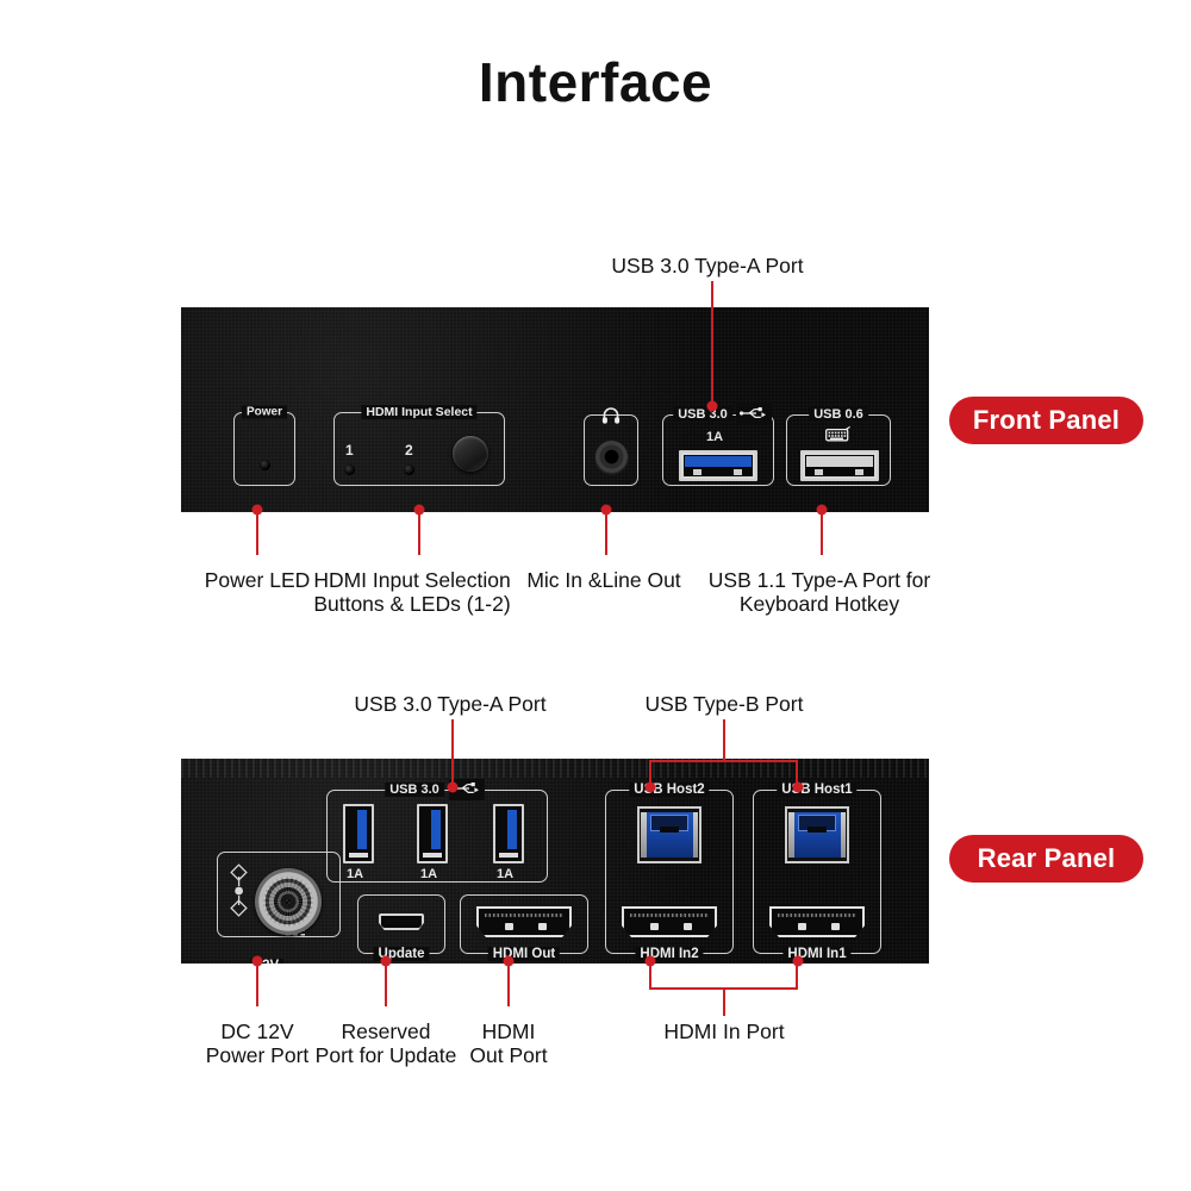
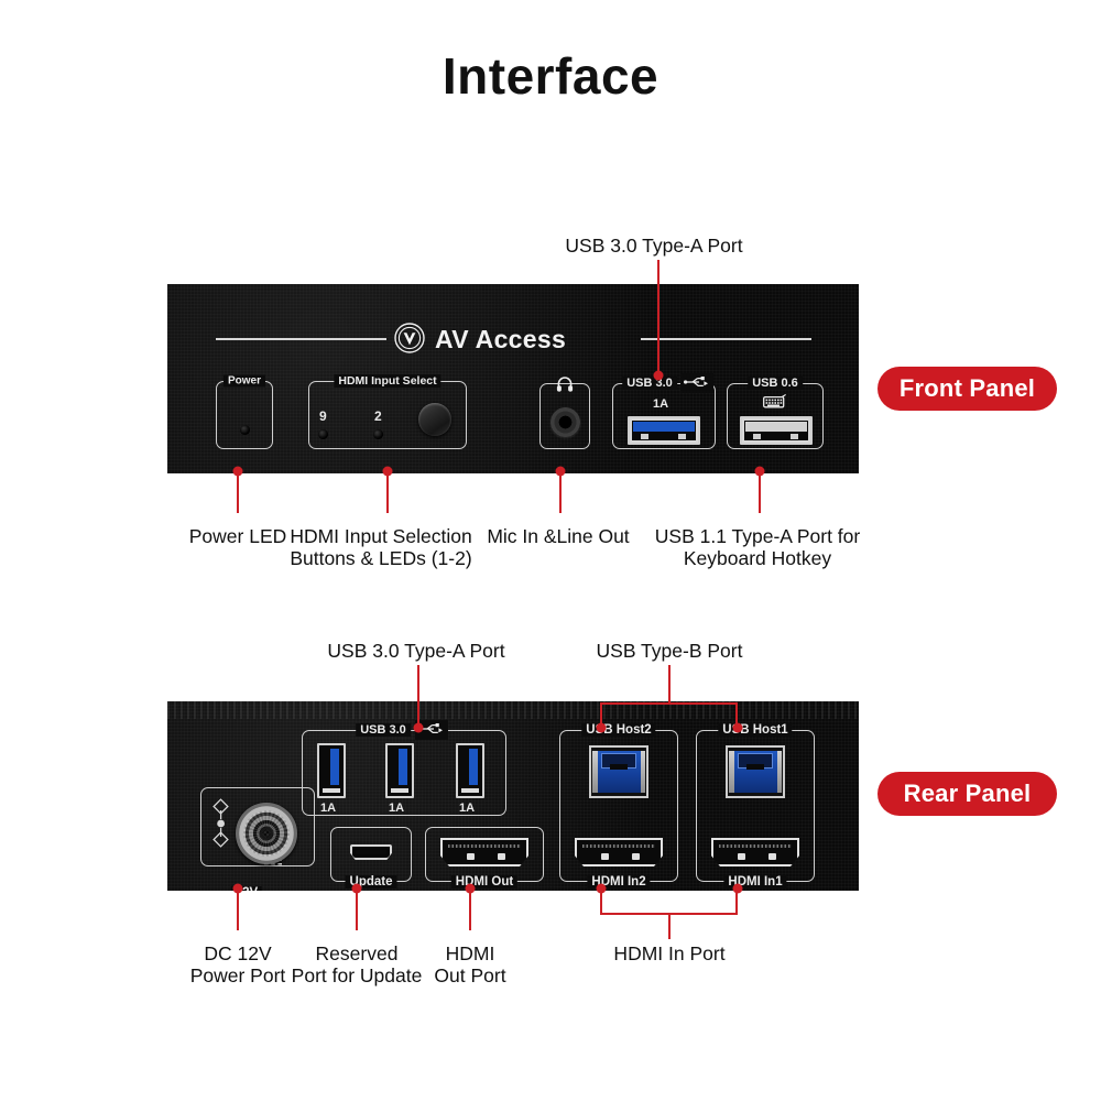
  Interface
+ AV Access
  Power
  HDMI Input Select
- 1
+ 9
  2
  USB 3.0
  1A
  USB 0.6
  USB 3.0
  1A
  1A
  1A
  Update
  HDMI Out
  UB Host2
  HDMI In2
  UB Host1
  HDMI In1
  Front Panel
  Rear Panel
  USB 3.0 Type-A Port
  Power LED
  HDMI Input Selection
  Buttons & LEDs (1-2)
  Mic In &Line Out
  USB 1.1 Type-A Port for
  Keyboard Hotkey
  USB 3.0 Type-A Port
  USB Type-B Port
  DC 12V
  Power Port
  Reserved
  Port for Update
  HDMI
  Out Port
  HDMI In Port
